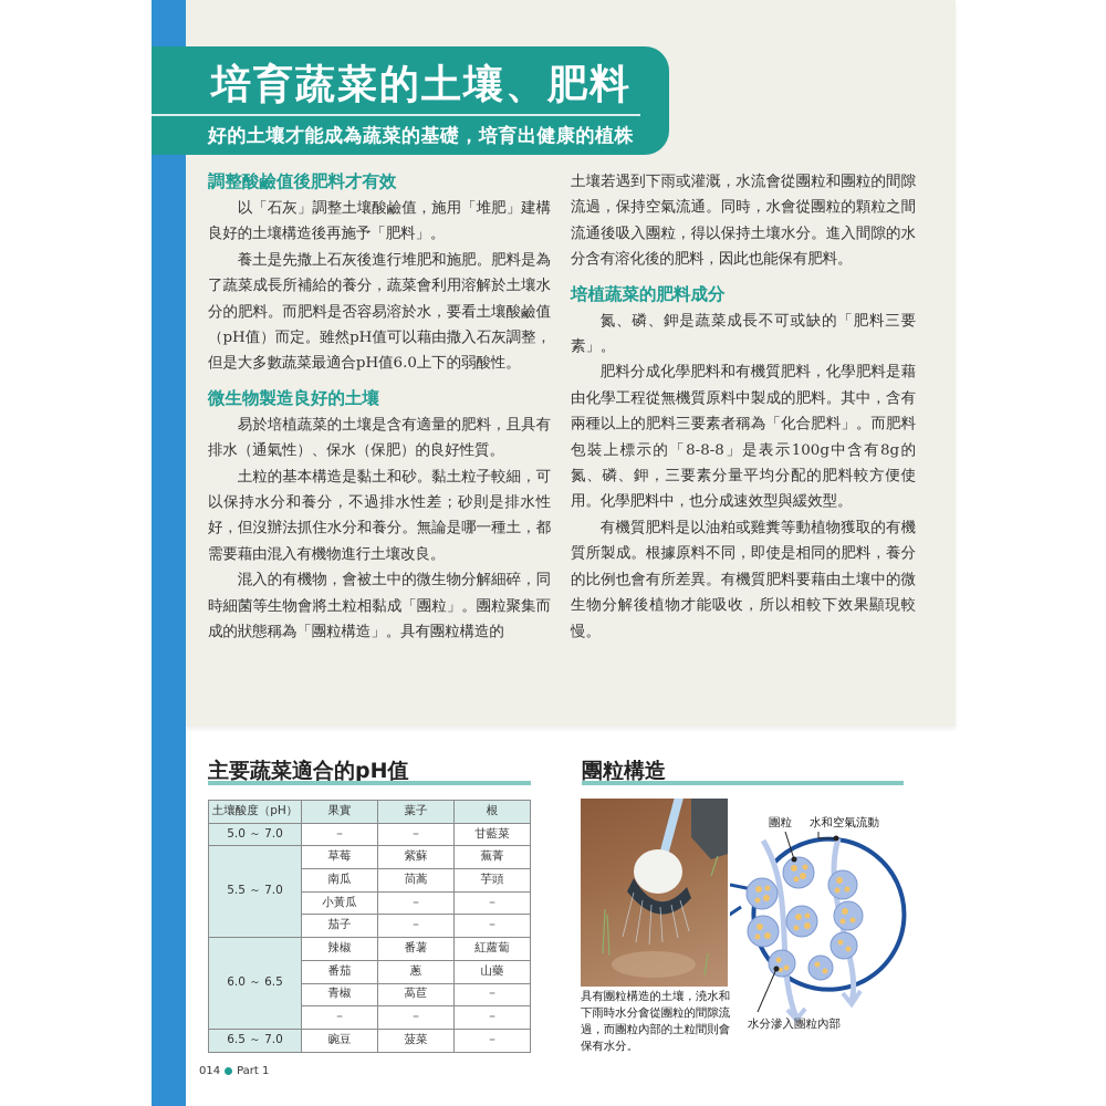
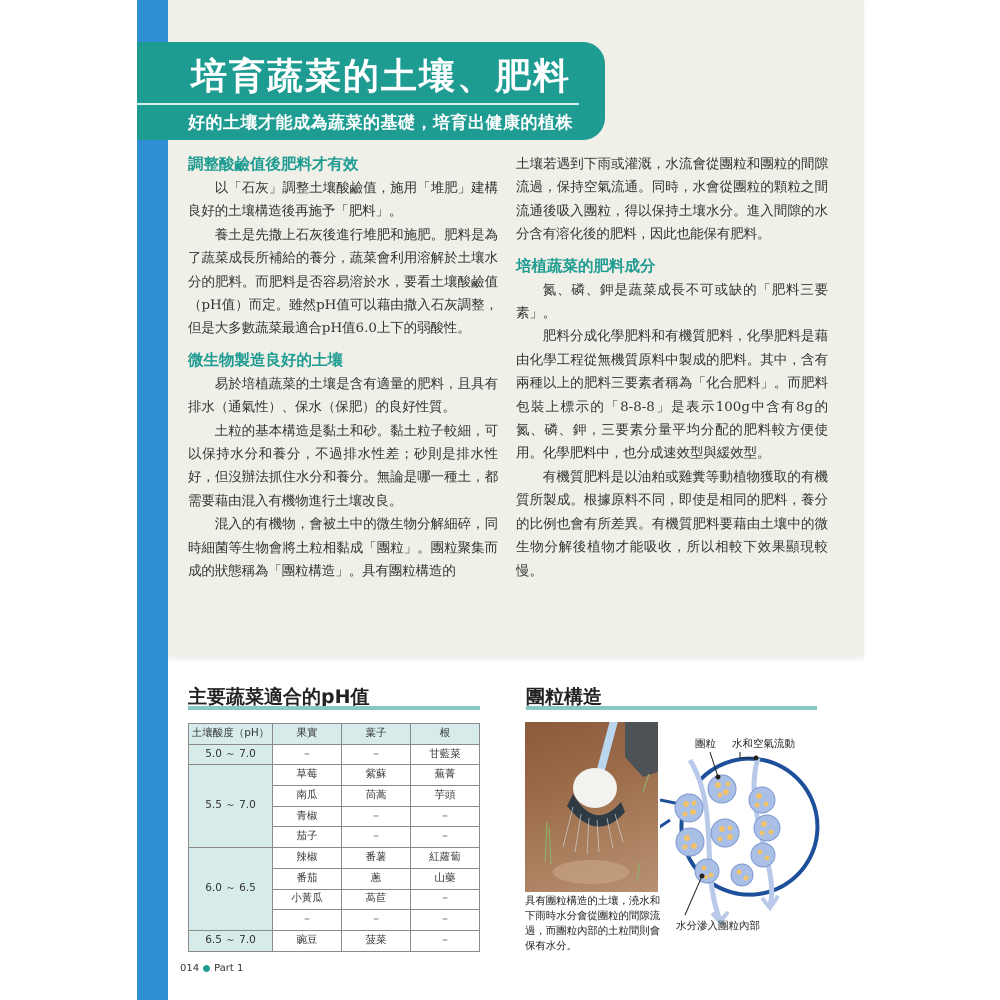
  培育蔬菜的土壤、肥料
  好的土壤才能成為蔬菜的基礎，培育出健康的植株
  調整酸鹼值後肥料才有效
  以「石灰」調整土壤酸鹼值，施用「堆肥」建構良好的土壤構造後再施予「肥料」。
  養土是先撒上石灰後進行堆肥和施肥。肥料是為了蔬菜成長所補給的養分，蔬菜會利用溶解於土壤水分的肥料。而肥料是否容易溶於水，要看土壤酸鹼值（pH值）而定。雖然pH值可以藉由撒入石灰調整，但是大多數蔬菜最適合pH值6.0上下的弱酸性。
  微生物製造良好的土壤
  易於培植蔬菜的土壤是含有適量的肥料，且具有排水（通氣性）、保水（保肥）的良好性質。
  土粒的基本構造是黏土和砂。黏土粒子較細，可以保持水分和養分，不過排水性差；砂則是排水性好，但沒辦法抓住水分和養分。無論是哪一種土，都需要藉由混入有機物進行土壤改良。
  混入的有機物，會被土中的微生物分解細碎，同時細菌等生物會將土粒相黏成「團粒」。團粒聚集而成的狀態稱為「團粒構造」。具有團粒構造的
  土壤若遇到下雨或灌溉，水流會從團粒和團粒的間隙流過，保持空氣流通。同時，水會從團粒的顆粒之間流通後吸入團粒，得以保持土壤水分。進入間隙的水分含有溶化後的肥料，因此也能保有肥料。
  培植蔬菜的肥料成分
  氮、磷、鉀是蔬菜成長不可或缺的「肥料三要素」。
  肥料分成化學肥料和有機質肥料，化學肥料是藉由化學工程從無機質原料中製成的肥料。其中，含有兩種以上的肥料三要素者稱為「化合肥料」。而肥料包裝上標示的「8-8-8」是表示100g中含有8g的氮、磷、鉀，三要素分量平均分配的肥料較方便使用。化學肥料中，也分成速效型與緩效型。
  有機質肥料是以油粕或雞糞等動植物獲取的有機質所製成。根據原料不同，即使是相同的肥料，養分的比例也會有所差異。有機質肥料要藉由土壤中的微生物分解後植物才能吸收，所以相較下效果顯現較慢。
  主要蔬菜適合的pH值
  土壤酸度（pH）	果實	葉子	根
  5.0 ～ 7.0	－	－	甘藍菜
  5.5 ～ 7.0	草莓	紫蘇	蕪菁
  南瓜	茼蒿	芋頭
- 小黃瓜	－	－
+ 青椒	－	－
  茄子	－	－
  6.0 ～ 6.5	辣椒	番薯	紅蘿蔔
  番茄	蔥	山藥
- 青椒	萵苣	－
+ 小黃瓜	萵苣	－
  －	－	－
  6.5 ～ 7.0	豌豆	菠菜	－
  團粒構造
  具有團粒構造的土壤，澆水和下雨時水分會從團粒的間隙流過，而團粒內部的土粒間則會保有水分。
  團粒
  水和空氣流動
  水分滲入團粒內部
  014
  Part 1
